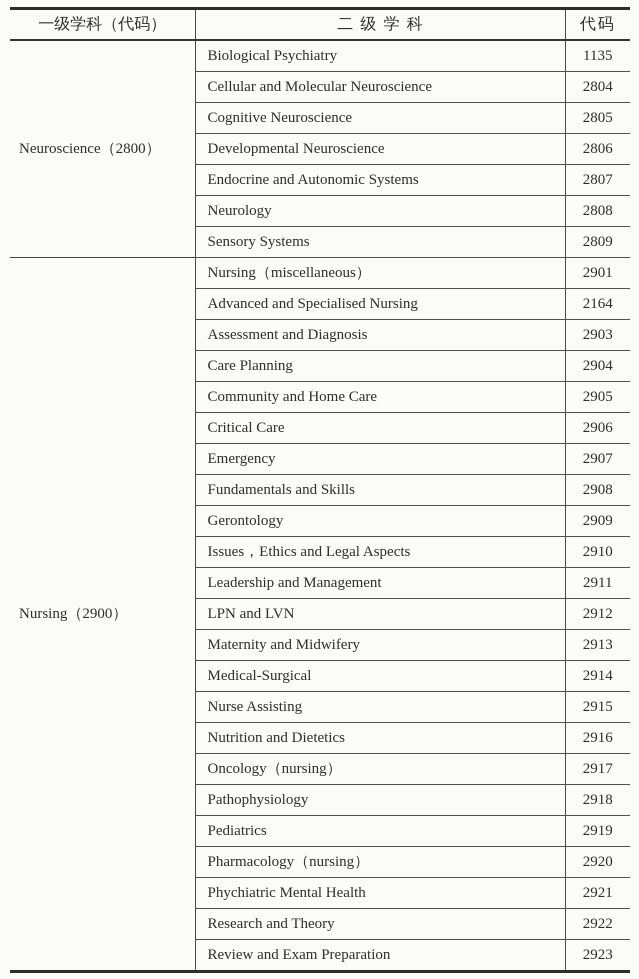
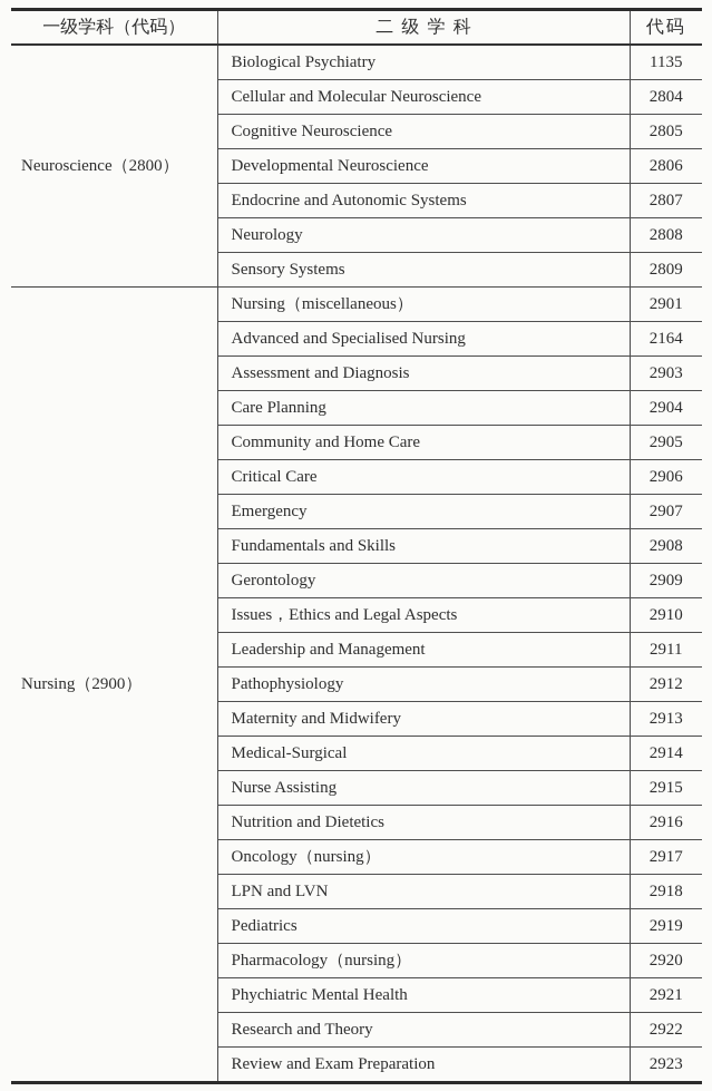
  一级学科（代码）	二级学科	代码
  Neuroscience（2800）	Biological Psychiatry	1135
  Cellular and Molecular Neuroscience	2804
  Cognitive Neuroscience	2805
  Developmental Neuroscience	2806
  Endocrine and Autonomic Systems	2807
  Neurology	2808
  Sensory Systems	2809
  Nursing（2900）	Nursing（miscellaneous）	2901
  Advanced and Specialised Nursing	2164
  Assessment and Diagnosis	2903
  Care Planning	2904
  Community and Home Care	2905
  Critical Care	2906
  Emergency	2907
  Fundamentals and Skills	2908
  Gerontology	2909
  Issues，Ethics and Legal Aspects	2910
  Leadership and Management	2911
- LPN and LVN	2912
+ Pathophysiology	2912
  Maternity and Midwifery	2913
  Medical-Surgical	2914
  Nurse Assisting	2915
  Nutrition and Dietetics	2916
  Oncology（nursing）	2917
- Pathophysiology	2918
+ LPN and LVN	2918
  Pediatrics	2919
  Pharmacology（nursing）	2920
  Phychiatric Mental Health	2921
  Research and Theory	2922
  Review and Exam Preparation	2923
